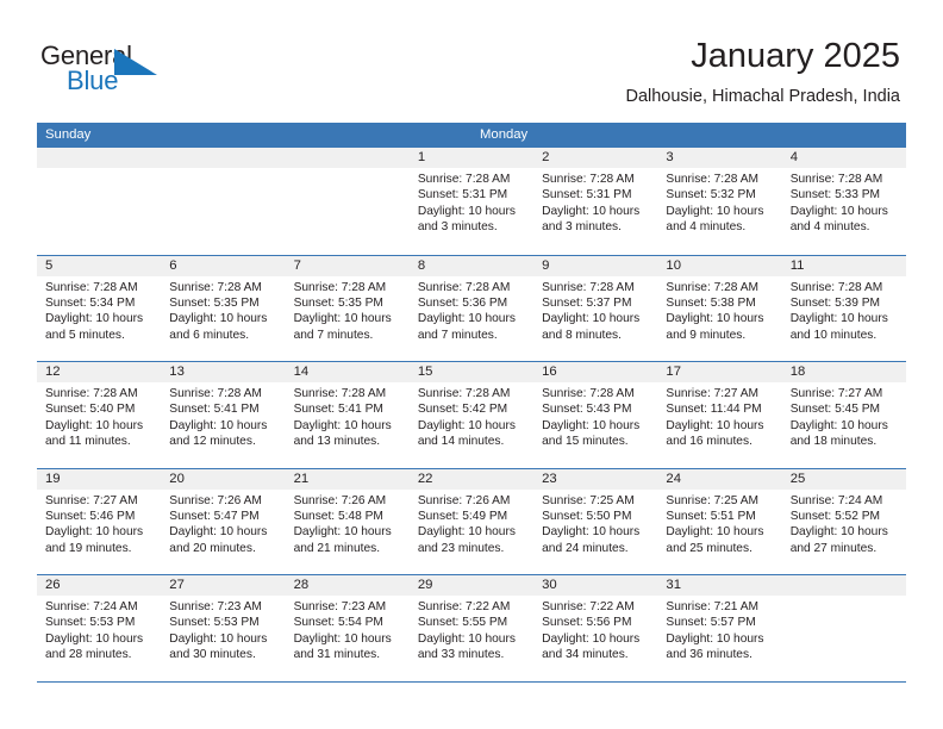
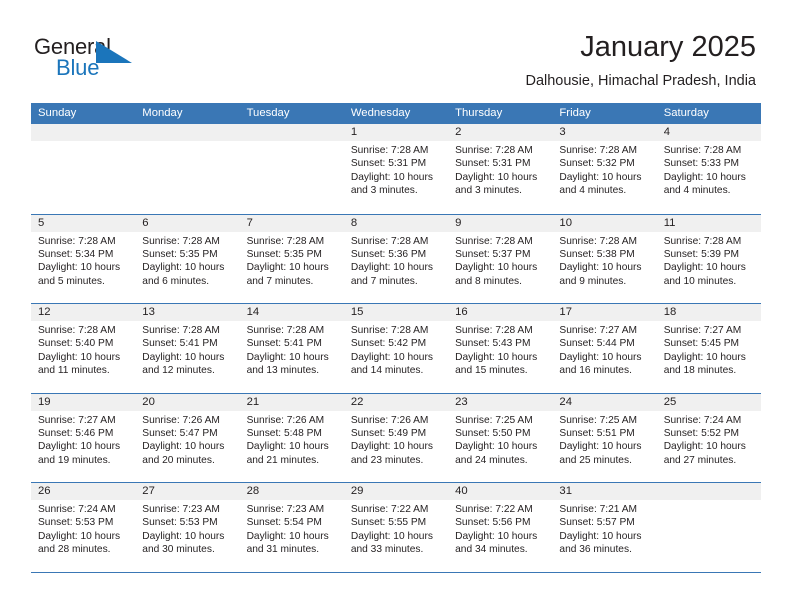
  General
  Blue
  January 2025
  Dalhousie, Himachal Pradesh, India
  Sunday
  Monday
+ Tuesday
+ Wednesday
+ Thursday
+ Friday
+ Saturday
  1
  Sunrise: 7:28 AM
  Sunset: 5:31 PM
  Daylight: 10 hours
  and 3 minutes.
  2
  Sunrise: 7:28 AM
  Sunset: 5:31 PM
  Daylight: 10 hours
  and 3 minutes.
  3
  Sunrise: 7:28 AM
  Sunset: 5:32 PM
  Daylight: 10 hours
  and 4 minutes.
  4
  Sunrise: 7:28 AM
  Sunset: 5:33 PM
  Daylight: 10 hours
  and 4 minutes.
  5
  Sunrise: 7:28 AM
  Sunset: 5:34 PM
  Daylight: 10 hours
  and 5 minutes.
  6
  Sunrise: 7:28 AM
  Sunset: 5:35 PM
  Daylight: 10 hours
  and 6 minutes.
  7
  Sunrise: 7:28 AM
  Sunset: 5:35 PM
  Daylight: 10 hours
  and 7 minutes.
  8
  Sunrise: 7:28 AM
  Sunset: 5:36 PM
  Daylight: 10 hours
  and 7 minutes.
  9
  Sunrise: 7:28 AM
  Sunset: 5:37 PM
  Daylight: 10 hours
  and 8 minutes.
  10
  Sunrise: 7:28 AM
  Sunset: 5:38 PM
  Daylight: 10 hours
  and 9 minutes.
  11
  Sunrise: 7:28 AM
  Sunset: 5:39 PM
  Daylight: 10 hours
  and 10 minutes.
  12
  Sunrise: 7:28 AM
  Sunset: 5:40 PM
  Daylight: 10 hours
  and 11 minutes.
  13
  Sunrise: 7:28 AM
  Sunset: 5:41 PM
  Daylight: 10 hours
  and 12 minutes.
  14
  Sunrise: 7:28 AM
  Sunset: 5:41 PM
  Daylight: 10 hours
  and 13 minutes.
  15
  Sunrise: 7:28 AM
  Sunset: 5:42 PM
  Daylight: 10 hours
  and 14 minutes.
  16
  Sunrise: 7:28 AM
  Sunset: 5:43 PM
  Daylight: 10 hours
  and 15 minutes.
  17
  Sunrise: 7:27 AM
- Sunset: 11:44 PM
+ Sunset: 5:44 PM
  Daylight: 10 hours
  and 16 minutes.
  18
  Sunrise: 7:27 AM
  Sunset: 5:45 PM
  Daylight: 10 hours
  and 18 minutes.
  19
  Sunrise: 7:27 AM
  Sunset: 5:46 PM
  Daylight: 10 hours
  and 19 minutes.
  20
  Sunrise: 7:26 AM
  Sunset: 5:47 PM
  Daylight: 10 hours
  and 20 minutes.
  21
  Sunrise: 7:26 AM
  Sunset: 5:48 PM
  Daylight: 10 hours
  and 21 minutes.
  22
  Sunrise: 7:26 AM
  Sunset: 5:49 PM
  Daylight: 10 hours
  and 23 minutes.
  23
  Sunrise: 7:25 AM
  Sunset: 5:50 PM
  Daylight: 10 hours
  and 24 minutes.
  24
  Sunrise: 7:25 AM
  Sunset: 5:51 PM
  Daylight: 10 hours
  and 25 minutes.
  25
  Sunrise: 7:24 AM
  Sunset: 5:52 PM
  Daylight: 10 hours
  and 27 minutes.
  26
  Sunrise: 7:24 AM
  Sunset: 5:53 PM
  Daylight: 10 hours
  and 28 minutes.
  27
  Sunrise: 7:23 AM
  Sunset: 5:53 PM
  Daylight: 10 hours
  and 30 minutes.
  28
  Sunrise: 7:23 AM
  Sunset: 5:54 PM
  Daylight: 10 hours
  and 31 minutes.
  29
  Sunrise: 7:22 AM
  Sunset: 5:55 PM
  Daylight: 10 hours
  and 33 minutes.
- 30
+ 40
  Sunrise: 7:22 AM
  Sunset: 5:56 PM
  Daylight: 10 hours
  and 34 minutes.
  31
  Sunrise: 7:21 AM
  Sunset: 5:57 PM
  Daylight: 10 hours
  and 36 minutes.
